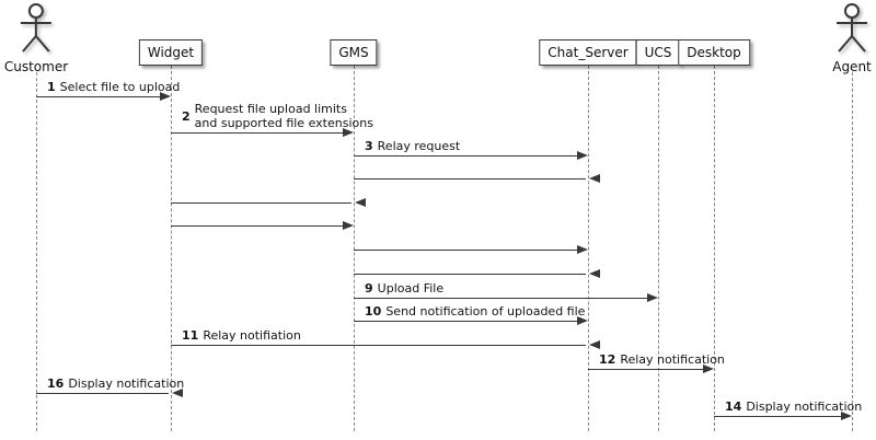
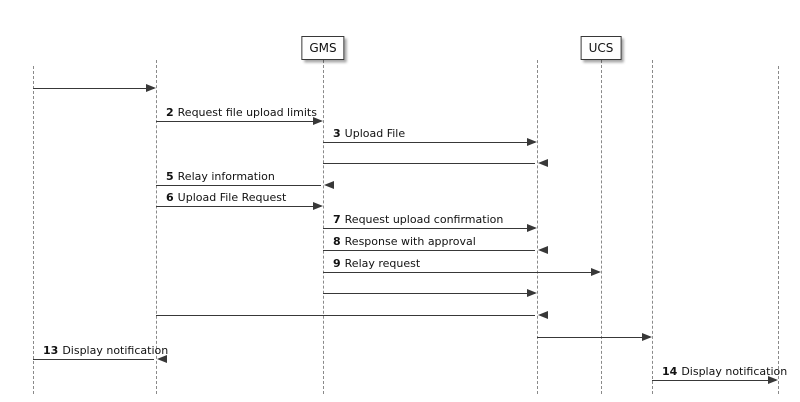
- Customer
- Widget
  GMS
- Chat_Server
  UCS
- Desktop
- Agent
- 1
- Select file to upload
  2
  Request file upload limits
- and supported file extensions
  3
- Relay request
+ Upload File
+ 5
+ Relay information
+ 6
+ Upload File Request
+ 7
+ Request upload confirmation
+ 8
+ Response with approval
  9
- Upload File
+ Relay request
- 10
- Send notification of uploaded file
- 11
- Relay notifiation
- 12
- Relay notification
- 16
+ 13
  Display notification
  14
  Display notification
